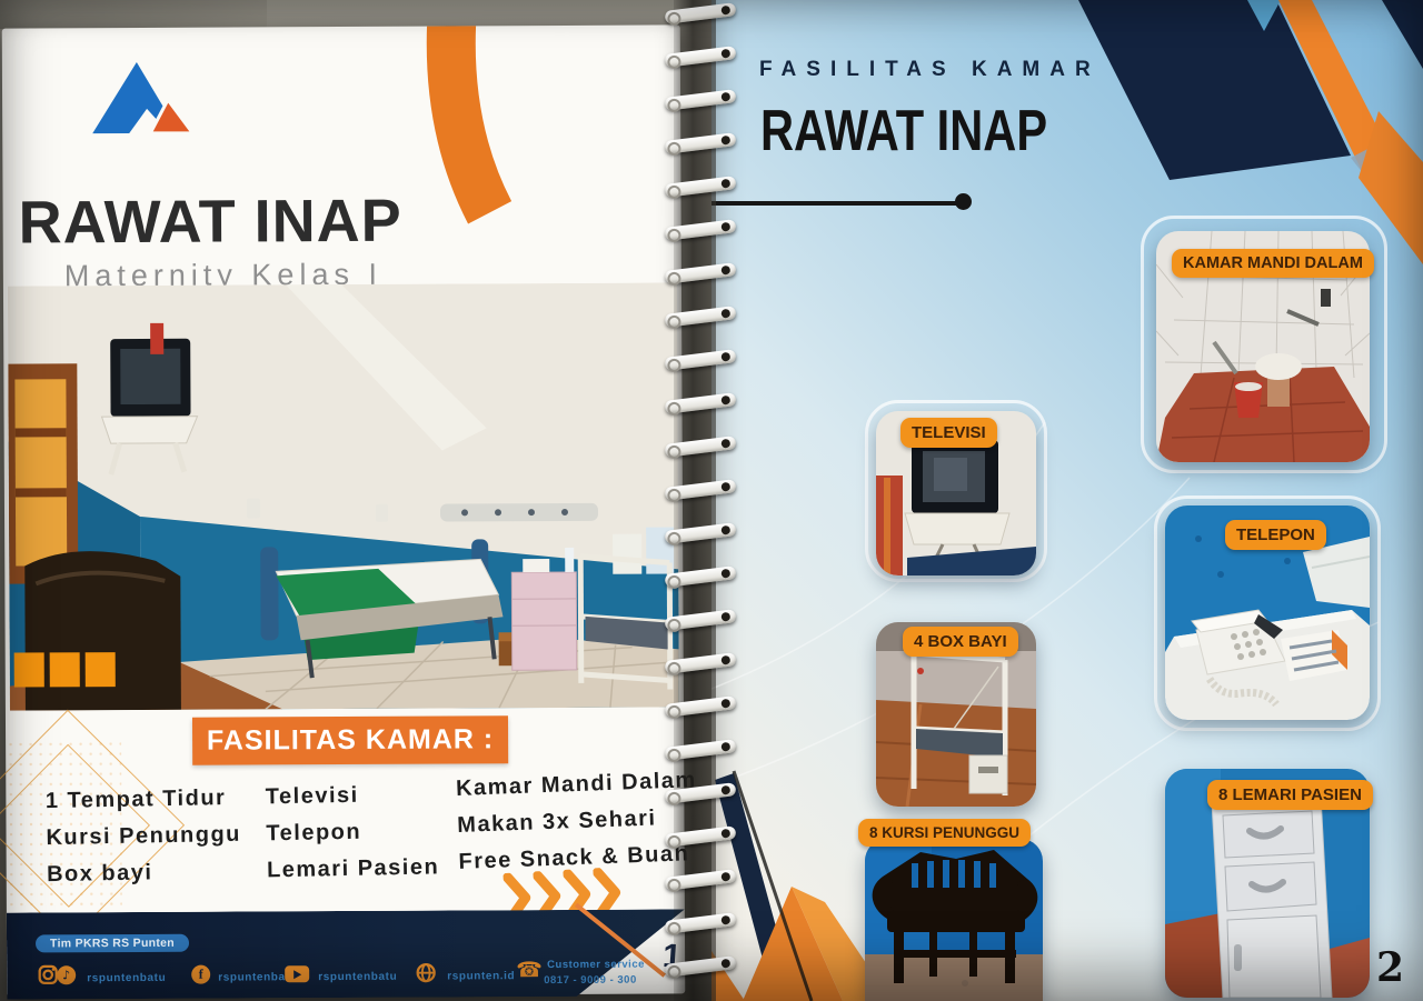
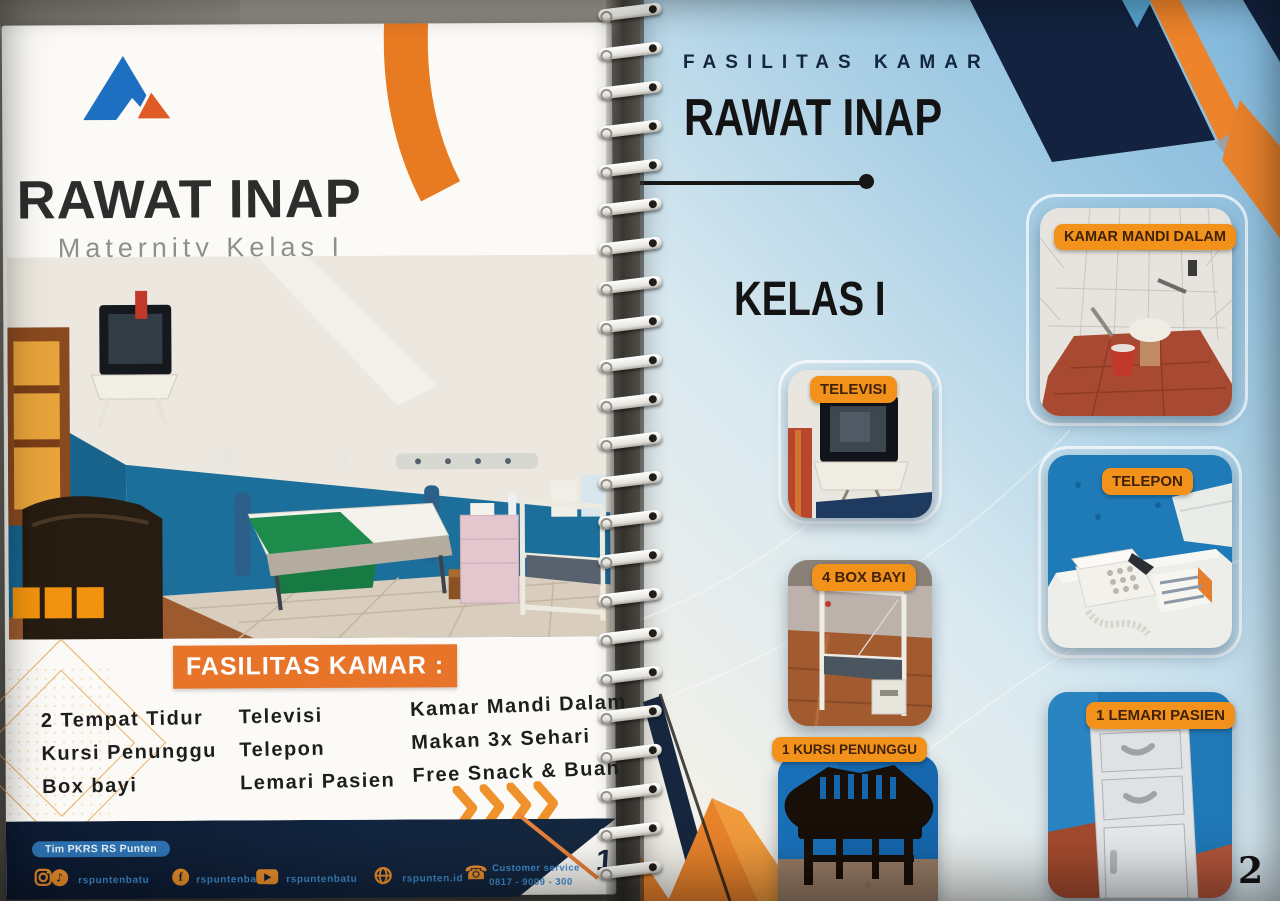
  RAWAT INAP
  Maternity Kelas I
  FASILITAS KAMAR :
- 1 Tempat Tidur
+ 2 Tempat Tidur
  Kursi Penunggu
  Box bayi
  Televisi
  Telepon
  Lemari Pasien
  Kamar Mandi Dala
  Makan 3x Sehari
  Free Snack & Bua
  Tim PKRS RS Punten
  ♪
  rspuntenbatu
  f
  rspuntenba
  rspuntenbatu
  rspunten.id
  ☎
  Customer service
  0817 - 9009 - 300
  FASILITAS KAMAR
  RAWAT INAP
+ KELAS I
  KAMAR MANDI DALAM
  TELEVISI
  TELEPON
  4 BOX BAYI
- 8 KURSI PENUNGGU
+ 1 KURSI PENUNGGU
- 8 LEMARI PASIEN
+ 1 LEMARI PASIEN
  2
